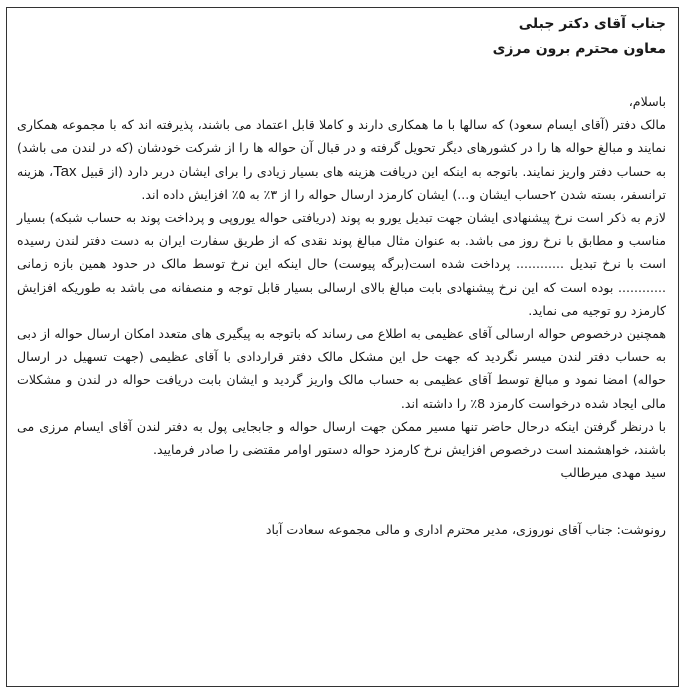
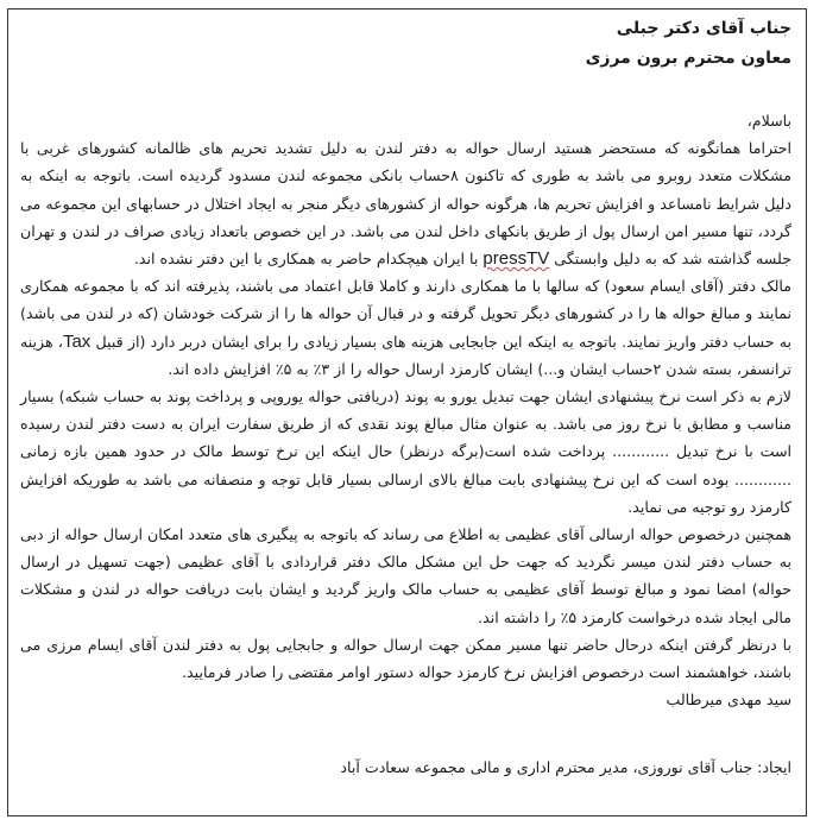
  جناب آقای دکتر جبلی
  معاون محترم برون مرزی
  باسلام،
+ احتراما همانگونه که مستحضر هستید ارسال حواله به دفتر لندن به دلیل تشدید تحریم های ظالمانه کشورهای غربی با مشکلات متعدد روبرو می باشد به طوری که تاکنون ۸حساب بانکی مجموعه لندن مسدود گردیده است. باتوجه به اینکه به دلیل شرایط نامساعد و افزایش تحریم ها، هرگونه حواله از کشورهای دیگر منجر به ایجاد اختلال در حسابهای این مجموعه می گردد، تنها مسیر امن ارسال پول از طریق بانکهای داخل لندن می باشد. در این خصوص باتعداد زیادی صراف در لندن و تهران جلسه گذاشته شد که به دلیل وابستگی pressTV با ایران هیچکدام حاضر به همکاری با این دفتر نشده اند.
- مالک دفتر (آقای ایسام سعود) که سالها با ما همکاری دارند و کاملا قابل اعتماد می باشند، پذیرفته اند که با مجموعه همکاری نمایند و مبالغ حواله ها را در کشورهای دیگر تحویل گرفته و در قبال آن حواله ها را از شرکت خودشان (که در لندن می باشد) به حساب دفتر واریز نمایند. باتوجه به اینکه این دریافت هزینه های بسیار زیادی را برای ایشان دربر دارد (از قبیل Tax، هزینه ترانسفر، بسته شدن ۲حساب ایشان و...) ایشان کارمزد ارسال حواله را از ۳٪ به ۵٪ افزایش داده اند.
+ مالک دفتر (آقای ایسام سعود) که سالها با ما همکاری دارند و کاملا قابل اعتماد می باشند، پذیرفته اند که با مجموعه همکاری نمایند و مبالغ حواله ها را در کشورهای دیگر تحویل گرفته و در قبال آن حواله ها را از شرکت خودشان (که در لندن می باشد) به حساب دفتر واریز نمایند. باتوجه به اینکه این جابجایی هزینه های بسیار زیادی را برای ایشان دربر دارد (از قبیل Tax، هزینه ترانسفر، بسته شدن ۲حساب ایشان و...) ایشان کارمزد ارسال حواله را از ۳٪ به ۵٪ افزایش داده اند.
- لازم به ذکر است نرخ پیشنهادی ایشان جهت تبدیل یورو به پوند (دریافتی حواله یوروپی و پرداخت پوند به حساب شبکه) بسیار مناسب و مطابق با نرخ روز می باشد. به عنوان مثال مبالغ پوند نقدی که از طریق سفارت ایران به دست دفتر لندن رسیده است با نرخ تبدیل ............ پرداخت شده است(برگه پیوست) حال اینکه این نرخ توسط مالک در حدود همین بازه زمانی ............ بوده است که این نرخ پیشنهادی بابت مبالغ بالای ارسالی بسیار قابل توجه و منصفانه می باشد به طوریکه افزایش کارمزد رو توجیه می نماید.
+ لازم به ذکر است نرخ پیشنهادی ایشان جهت تبدیل یورو به پوند (دریافتی حواله یوروپی و پرداخت پوند به حساب شبکه) بسیار مناسب و مطابق با نرخ روز می باشد. به عنوان مثال مبالغ پوند نقدی که از طریق سفارت ایران به دست دفتر لندن رسیده است با نرخ تبدیل ............ پرداخت شده است(برگه درنظر) حال اینکه این نرخ توسط مالک در حدود همین بازه زمانی ............ بوده است که این نرخ پیشنهادی بابت مبالغ بالای ارسالی بسیار قابل توجه و منصفانه می باشد به طوریکه افزایش کارمزد رو توجیه می نماید.
- همچنین درخصوص حواله ارسالی آقای عظیمی به اطلاع می رساند که باتوجه به پیگیری های متعدد امکان ارسال حواله از دبی به حساب دفتر لندن میسر نگردید که جهت حل این مشکل مالک دفتر قراردادی با آقای عظیمی (جهت تسهیل در ارسال حواله) امضا نمود و مبالغ توسط آقای عظیمی به حساب مالک واریز گردید و ایشان بابت دریافت حواله در لندن و مشکلات مالی ایجاد شده درخواست کارمزد 8٪ را داشته اند.
+ همچنین درخصوص حواله ارسالی آقای عظیمی به اطلاع می رساند که باتوجه به پیگیری های متعدد امکان ارسال حواله از دبی به حساب دفتر لندن میسر نگردید که جهت حل این مشکل مالک دفتر قراردادی با آقای عظیمی (جهت تسهیل در ارسال حواله) امضا نمود و مبالغ توسط آقای عظیمی به حساب مالک واریز گردید و ایشان بابت دریافت حواله در لندن و مشکلات مالی ایجاد شده درخواست کارمزد ۵٪ را داشته اند.
  با درنظر گرفتن اینکه درحال حاضر تنها مسیر ممکن جهت ارسال حواله و جابجایی پول به دفتر لندن آقای ایسام مرزی می باشند، خواهشمند است درخصوص افزایش نرخ کارمزد حواله دستور اوامر مقتضی را صادر فرمایید.
  سید مهدی میرطالب
- رونوشت: جناب آقای نوروزی، مدیر محترم اداری و مالی مجموعه سعادت آباد
+ ایجاد: جناب آقای نوروزی، مدیر محترم اداری و مالی مجموعه سعادت آباد
